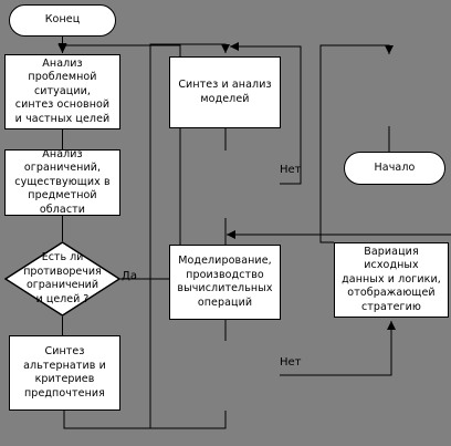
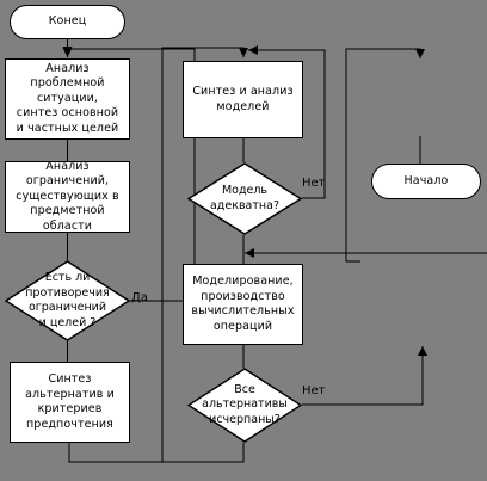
  Конец
  Анализ проблемной
  ситуации,
  синтез основной
  и частных целей
  Анализ ограничений,
  существующих в
  предметной области
  Есть ли
  противоречия
  ограничений
  и целей ?
  Синтез
  альтернатив и
  критериев
  предпочтения
  Синтез и анализ
  моделей
+ Модель
+ адекватна?
  Моделирование,
  производство
  вычислительных
  операций
+ Все
+ альтернативы
+ исчерпаны?
  Начало
- Вариация исходных
- данных и логики,
- отображающей
- стратегию
  Да
  Нет
  Нет
